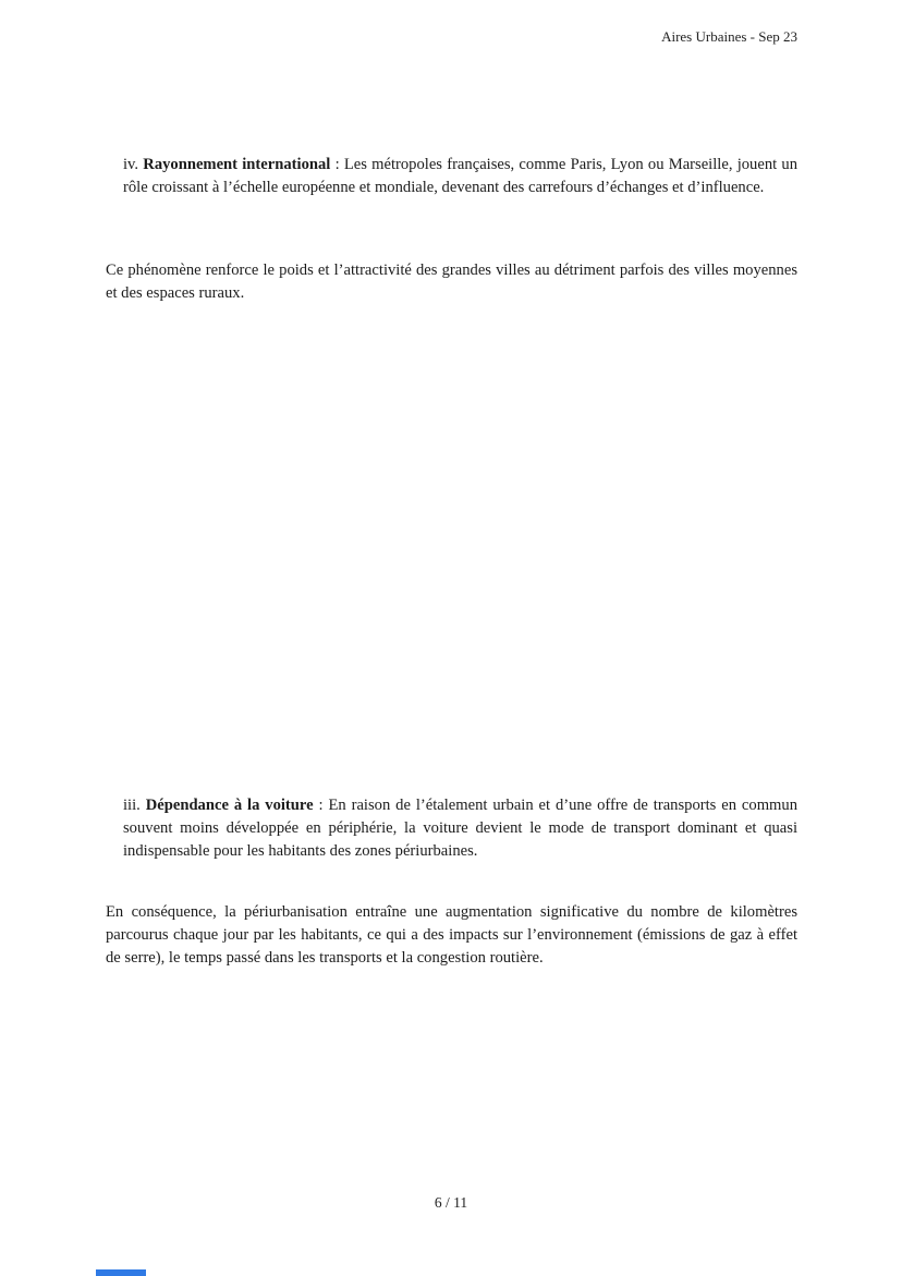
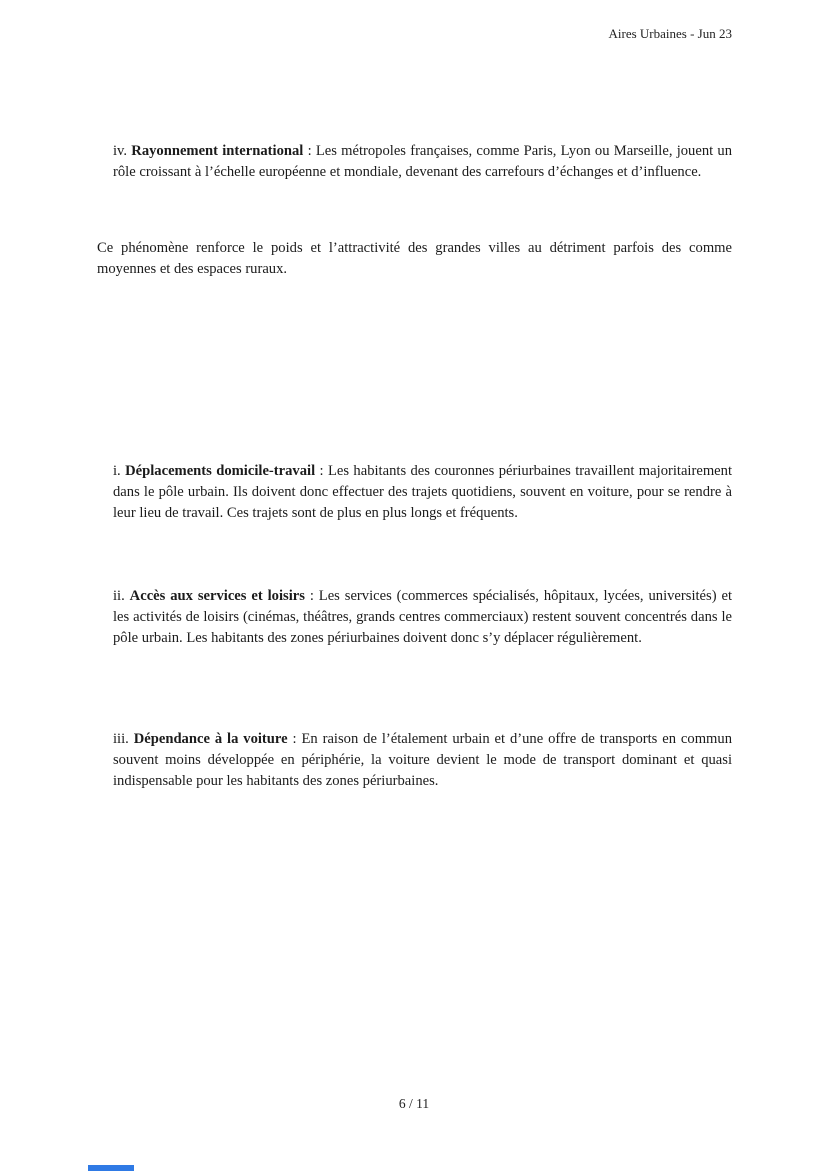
- Aires Urbaines - Sep 23
+ Aires Urbaines - Jun 23
  iv. Rayonnement international : Les métropoles françaises, comme Paris, Lyon ou Marseille, jouent un rôle croissant à l’échelle européenne et mondiale, devenant des carrefours d’échanges et d’influence.
- Ce phénomène renforce le poids et l’attractivité des grandes villes au détriment parfois des villes moyennes et des espaces ruraux.
+ Ce phénomène renforce le poids et l’attractivité des grandes villes au détriment parfois des comme moyennes et des espaces ruraux.
+ i. Déplacements domicile-travail : Les habitants des couronnes périurbaines travaillent majoritairement dans le pôle urbain. Ils doivent donc effectuer des trajets quotidiens, souvent en voiture, pour se rendre à leur lieu de travail. Ces trajets sont de plus en plus longs et fréquents.
+ ii. Accès aux services et loisirs : Les services (commerces spécialisés, hôpitaux, lycées, universités) et les activités de loisirs (cinémas, théâtres, grands centres commerciaux) restent souvent concentrés dans le pôle urbain. Les habitants des zones périurbaines doivent donc s’y déplacer régulièrement.
  iii. Dépendance à la voiture : En raison de l’étalement urbain et d’une offre de transports en commun souvent moins développée en périphérie, la voiture devient le mode de transport dominant et quasi indispensable pour les habitants des zones périurbaines.
- En conséquence, la périurbanisation entraîne une augmentation significative du nombre de kilomètres parcourus chaque jour par les habitants, ce qui a des impacts sur l’environnement (émissions de gaz à effet de serre), le temps passé dans les transports et la congestion routière.
  6 / 11
